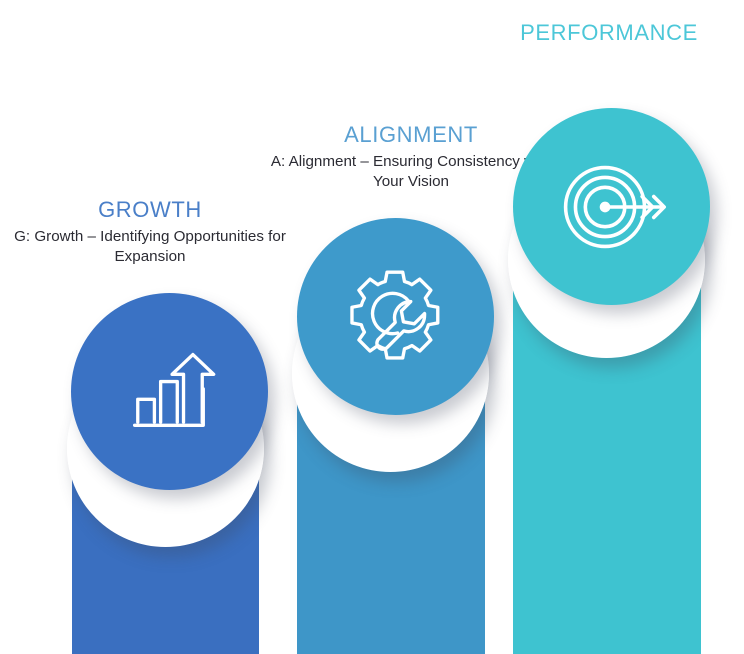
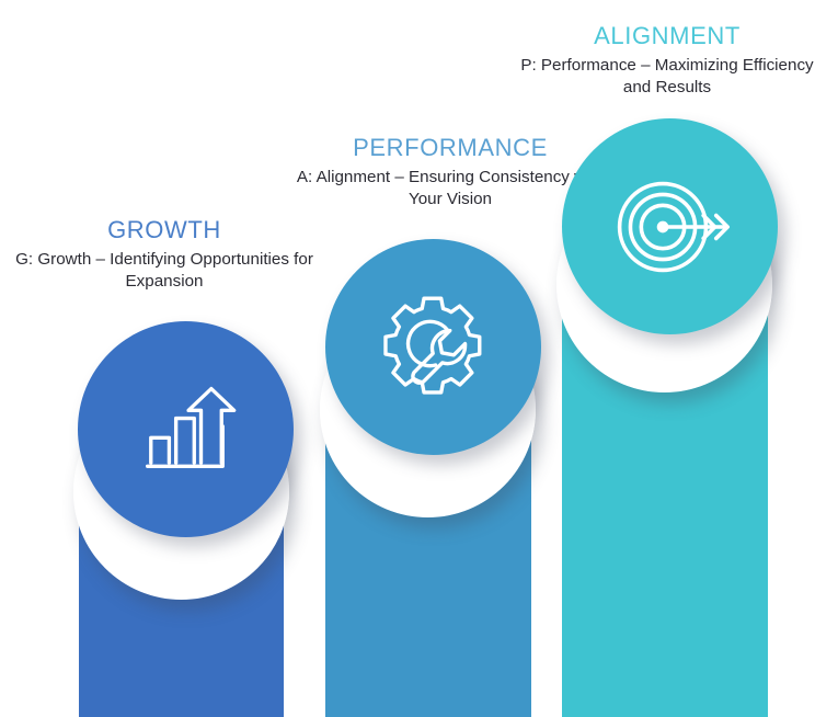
  GROWTH
  G: Growth – Identifying Opportunities for Expansion
- ALIGNMENT
+ PERFORMANCE
  A: Alignment – Ensuring Consistency Your Vision
- PERFORMANCE
+ ALIGNMENT
+ P: Performance – Maximizing Efficiency and Results
